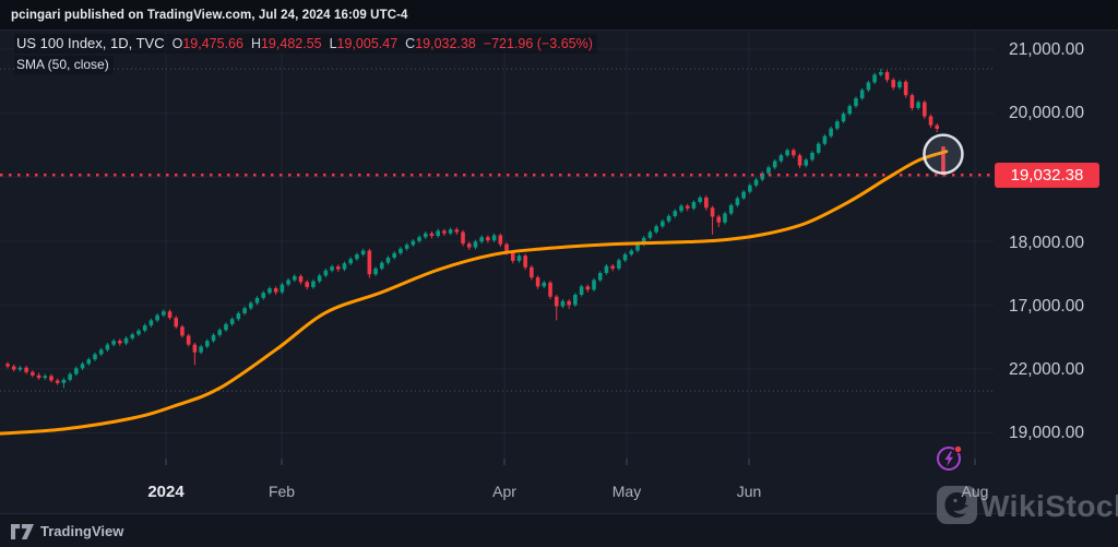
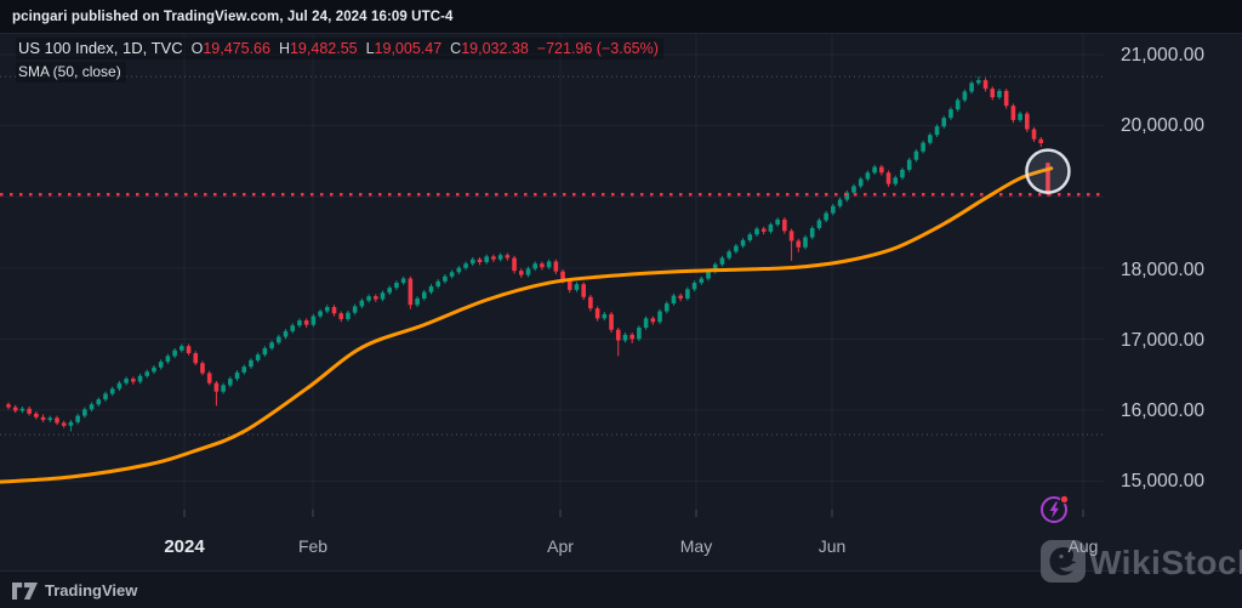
  pcingari published on TradingView.com, Jul 24, 2024 16:09 UTC-4
  US 100 Index, 1D, TVC O19,475.66 H19,482.55 L19,005.47 C19,032.38 −721.96 (−3.65%)
  SMA (50, close)
  21,000.00
  20,000.00
  18,000.00
  17,000.00
- 22,000.00
+ 16,000.00
- 19,000.00
+ 15,000.00
- 19,032.38
  2024
  Feb
  Apr
  May
  Jun
  Aug
  WikiStoc
  TradingView
